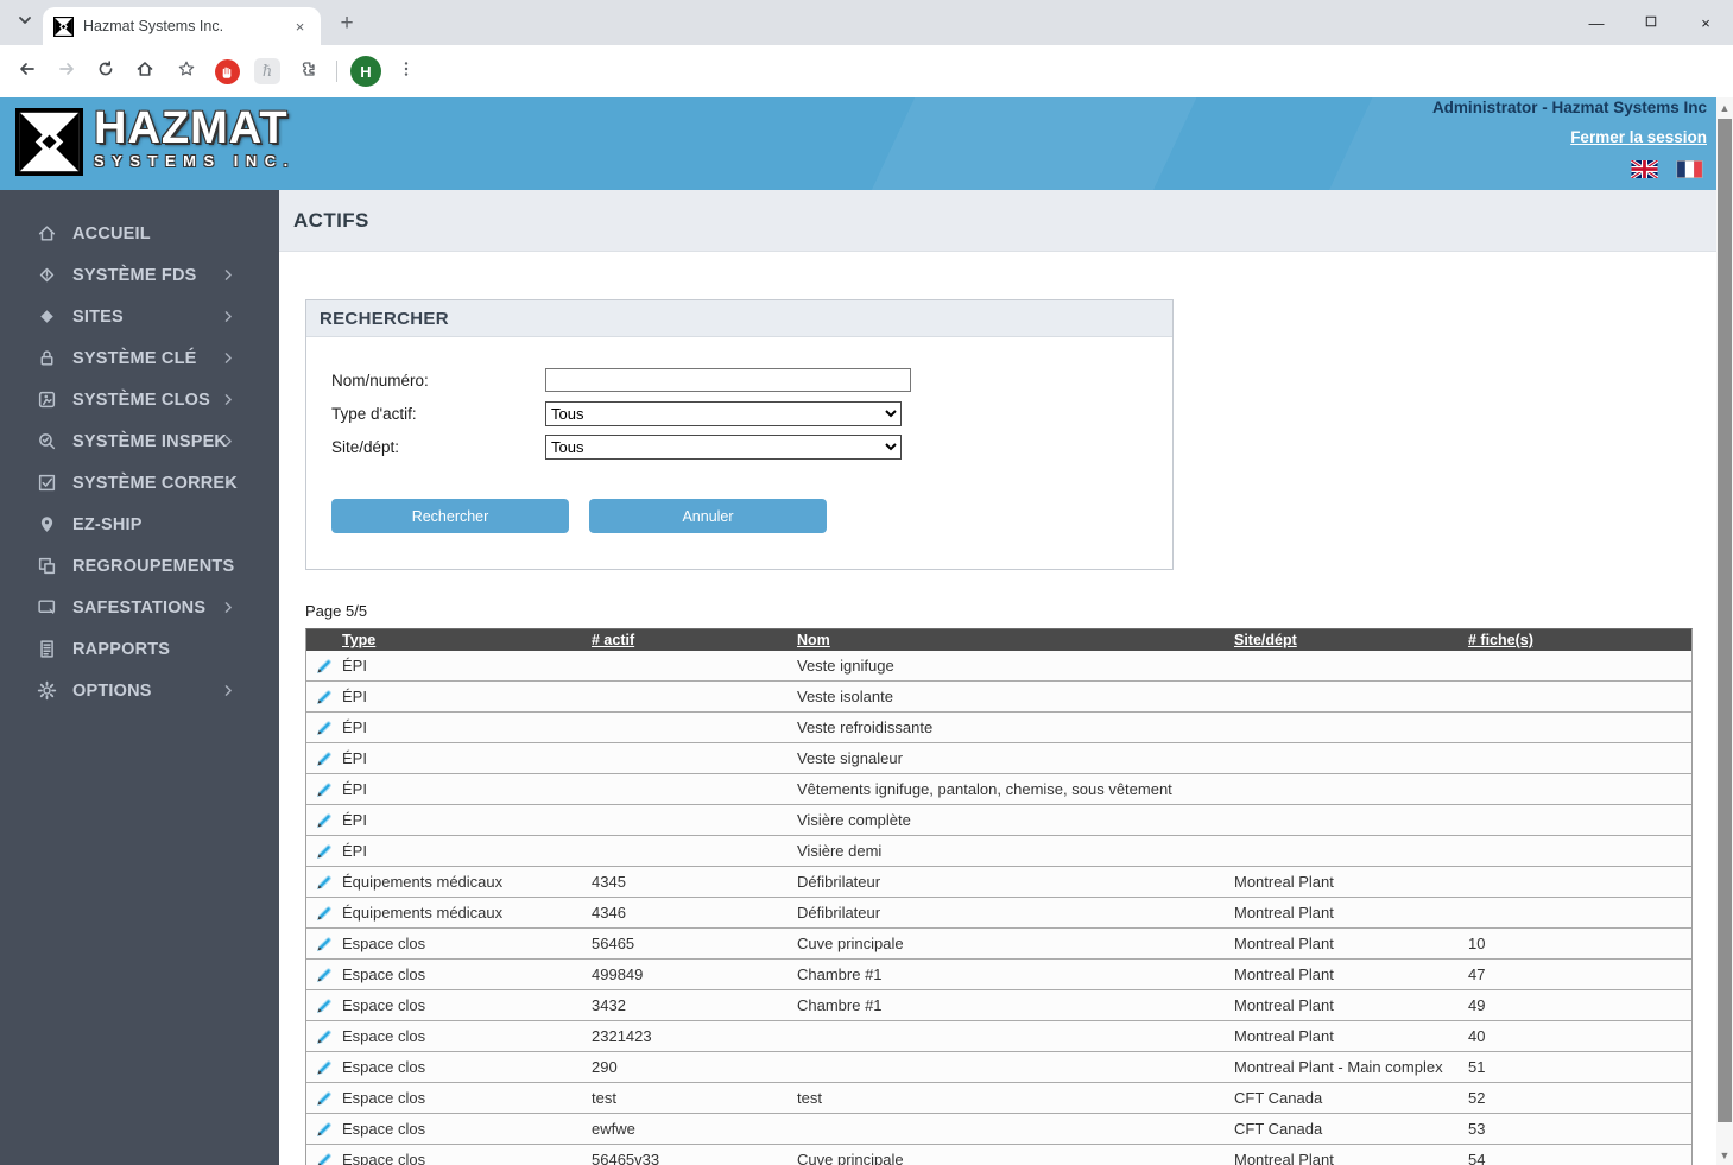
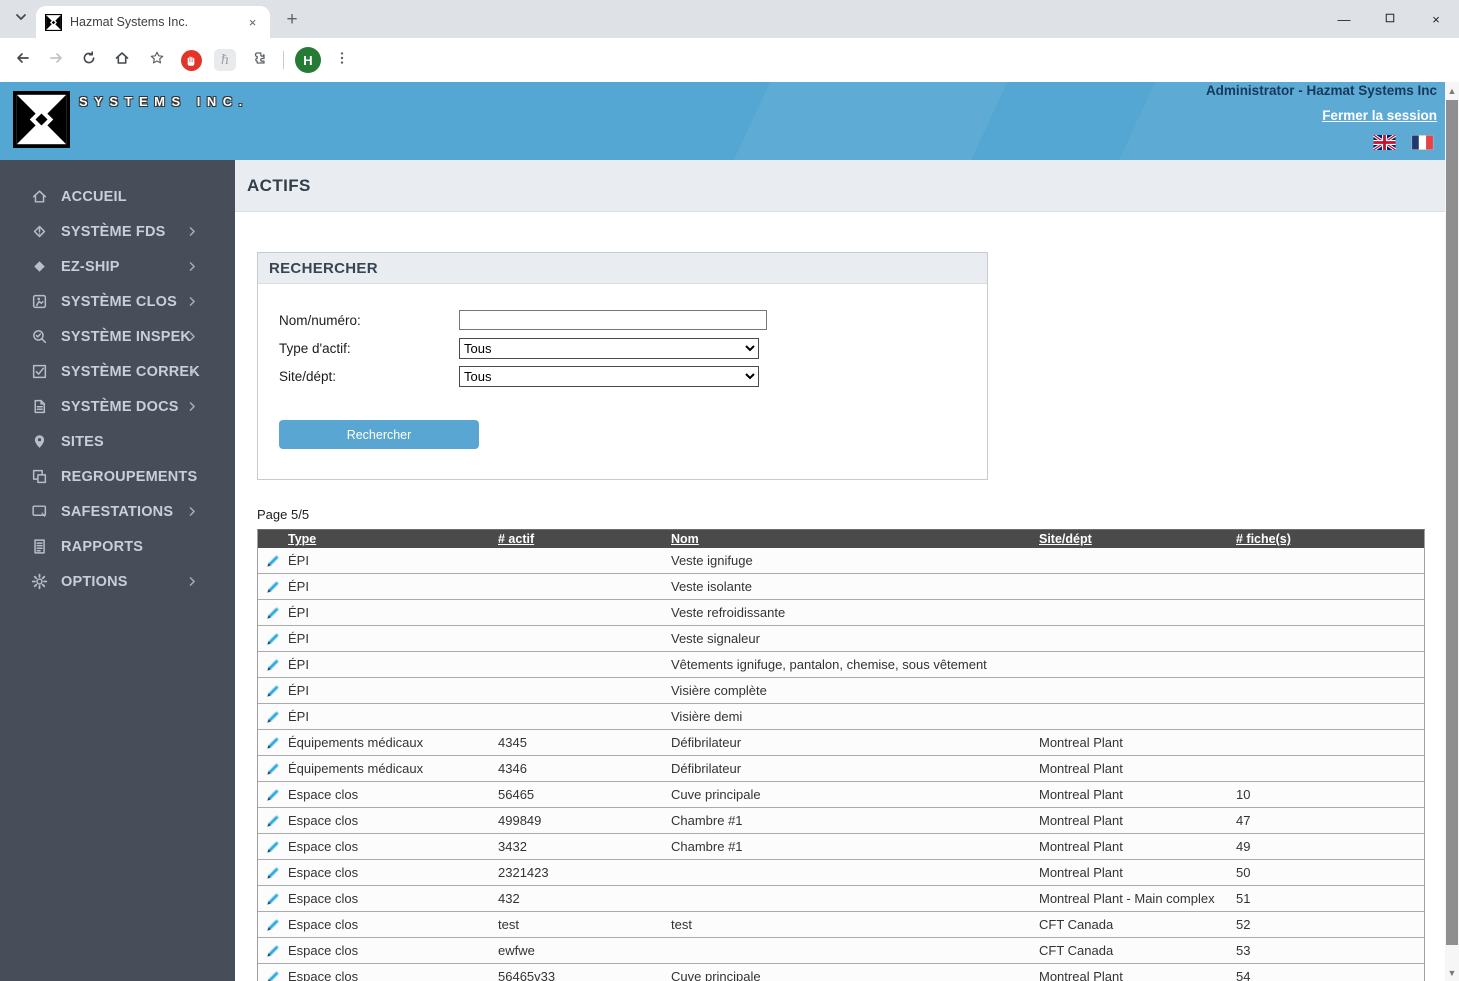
  Hazmat Systems Inc.
  ×
  +
  —
  ×
  ℏ
  H
- HAZMAT
  SYSTEMS INC.
  Administrator - Hazmat Systems Inc
  Fermer la session
  ACCUEIL
  SYSTÈME FDS
- SITES
+ EZ-SHIP
- SYSTÈME CLÉ
  SYSTÈME CLOS
  SYSTÈME INSPEK
  SYSTÈME CORRE
+ SYSTÈME DOCS
- EZ-SHIP
+ SITES
  REGROUPEMENTS
  SAFESTATIONS
  RAPPORTS
  OPTIONS
  ACTIFS
  RECHERCHER
  Nom/numéro:
  Type d'actif:
  Tous
  Site/dépt:
  Tous
  Rechercher
- Annuler
  Page 5/5
  Type
  # actif
  Nom
  Site/dépt
  # fiche(s)
  ÉPI
  Veste ignifuge
  ÉPI
  Veste isolante
  ÉPI
  Veste refroidissante
  ÉPI
  Veste signaleur
  ÉPI
  Vêtements ignifuge, pantalon, chemise, sous vêtement
  ÉPI
  Visière complète
  ÉPI
  Visière demi
  Équipements médicaux
  4345
  Défibrilateur
  Montreal Plant
  Équipements médicaux
  4346
  Défibrilateur
  Montreal Plant
  Espace clos
  56465
  Cuve principale
  Montreal Plant
  10
  Espace clos
  499849
  Chambre #1
  Montreal Plant
  47
  Espace clos
  3432
  Chambre #1
  Montreal Plant
  49
  Espace clos
  2321423
  Montreal Plant
- 40
+ 50
  Espace clos
- 290
+ 432
  Montreal Plant - Main complex
  51
  Espace clos
  test
  test
  CFT Canada
  52
  Espace clos
  ewfwe
  CFT Canada
  53
  Espace clos
  56465v33
  Cuve principale
  Montreal Plant
  54
  ▲
  ▼
